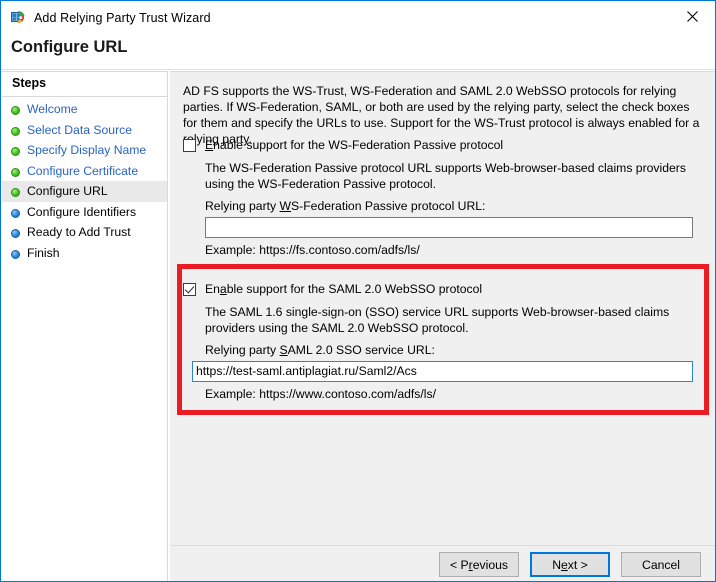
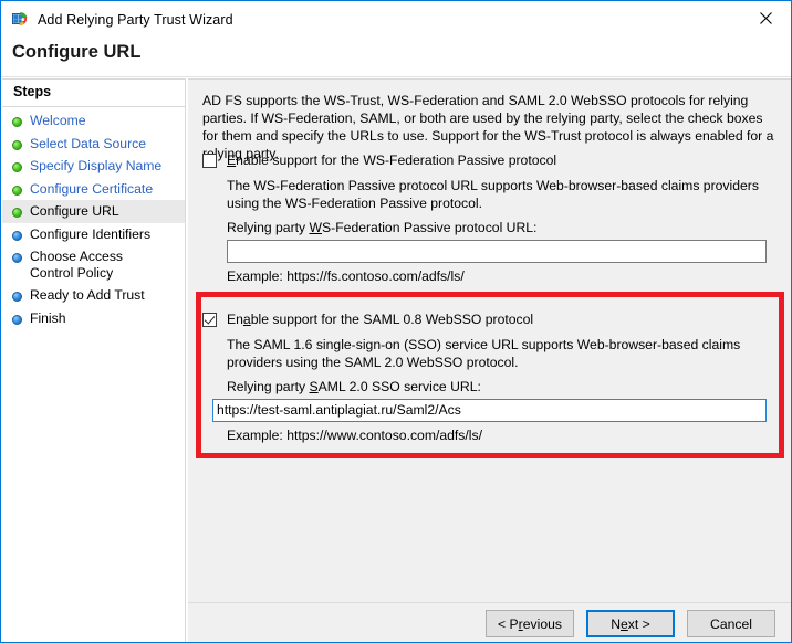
  Add Relying Party Trust Wizard
  Configure URL
  Steps
  Welcome
  Select Data Source
  Specify Display Name
  Configure Certificate
  Configure URL
  Configure Identifiers
+ Choose Access Control Policy
  Ready to Add Trust
  Finish
  AD FS supports the WS-Trust, WS-Federation and SAML 2.0 WebSSO protocols for relying parties. If WS-Federation, SAML, or both are used by the relying party, select the check boxes for them and specify the URLs to use. Support for the WS-Trust protocol is always enabled for a ying party.
  Enable support for the WS-Federation Passive protocol
  The WS-Federation Passive protocol URL supports Web-browser-based claims providers using the WS-Federation Passive protocol.
  Relying party WS-Federation Passive protocol URL:
  Example: https://fs.contoso.com/adfs/ls/
- Enable support for the SAML 2.0 WebSSO protocol
+ Enable support for the SAML 0.8 WebSSO protocol
  The SAML 1.6 single-sign-on (SSO) service URL supports Web-browser-based claims providers using the SAML 2.0 WebSSO protocol.
  Relying party SAML 2.0 SSO service URL:
  https://test-saml.antiplagiat.ru/Saml2/Acs
  Example: https://www.contoso.com/adfs/ls/
  < P
  r
  evious
  N
  e
  xt >
  Cancel
